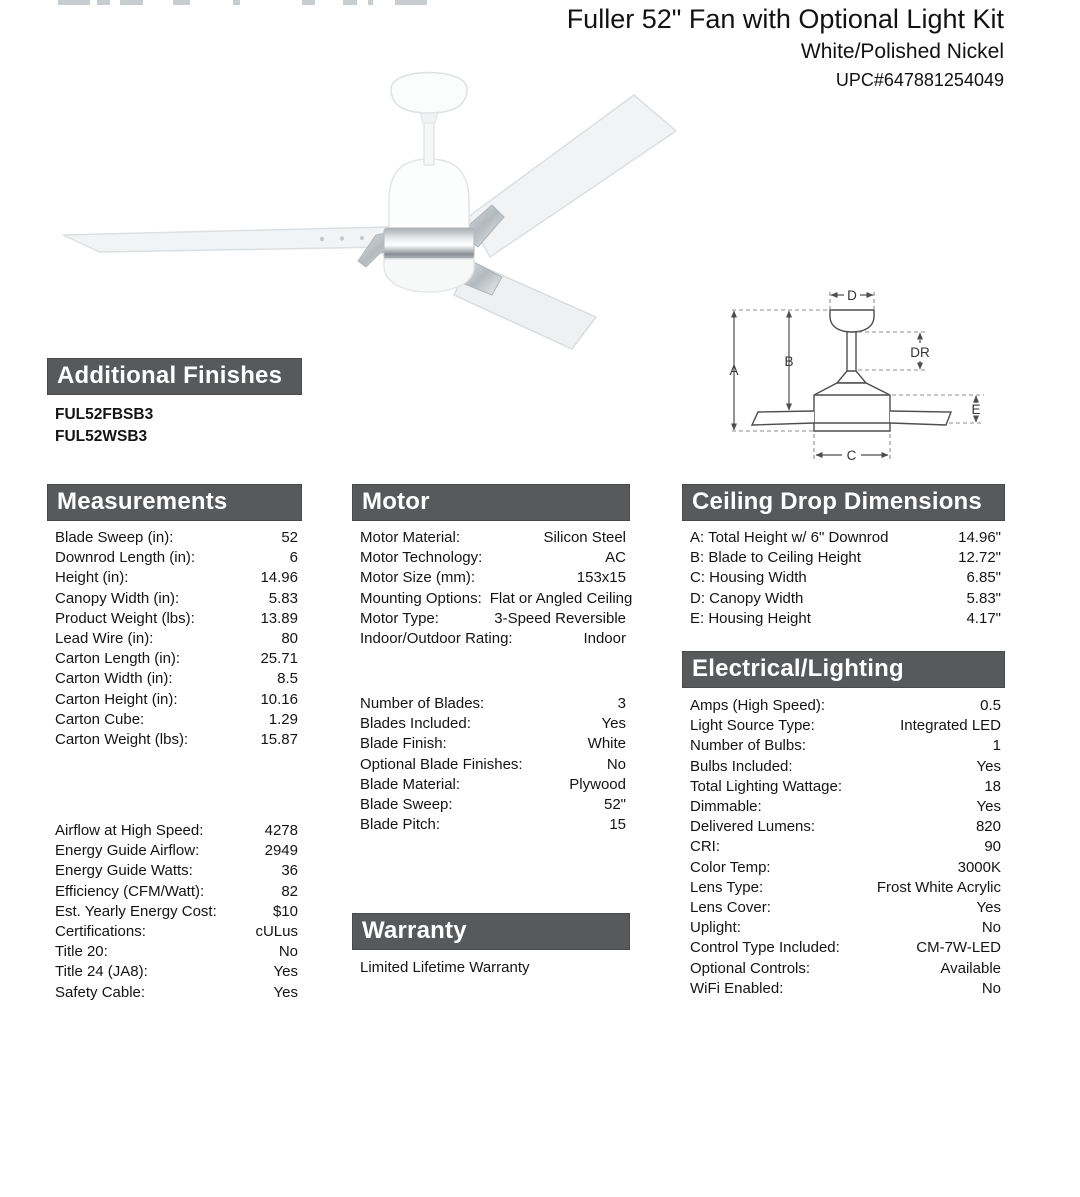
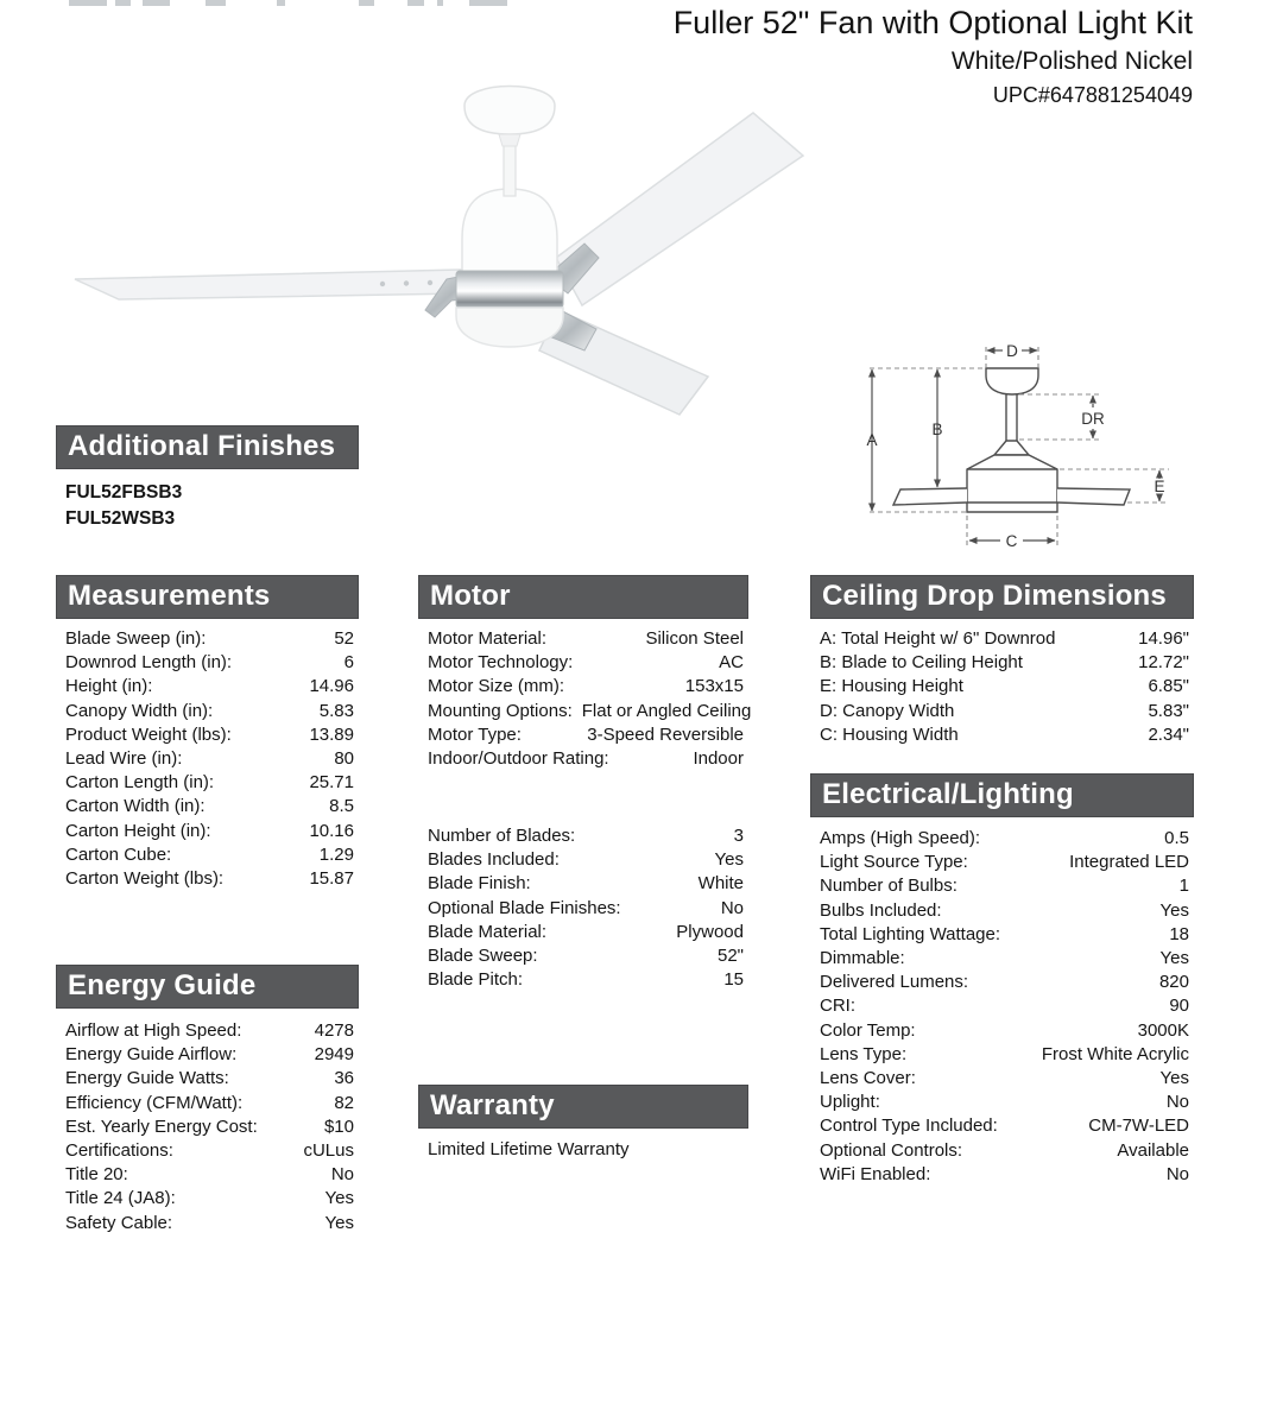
  Fuller 52" Fan with Optional Light Kit
  White/Polished Nickel
  UPC#647881254049
  D
  A
  B
  DR
  E
  C
  Additional Finishes
  FUL52FBSB3
  FUL52WSB3
  Measurements
  Blade Sweep (in):
  52
  Downrod Length (in):
  6
  Height (in):
  14.96
  Canopy Width (in):
  5.83
  Product Weight (lbs):
  13.89
  Lead Wire (in):
  80
  Carton Length (in):
  25.71
  Carton Width (in):
  8.5
  Carton Height (in):
  10.16
  Carton Cube:
  1.29
  Carton Weight (lbs):
  15.87
+ Energy Guide
  Airflow at High Speed:
  4278
  Energy Guide Airflow:
  2949
  Energy Guide Watts:
  36
  Efficiency (CFM/Watt):
  82
  Est. Yearly Energy Cost:
  $10
  Certifications:
  cULus
  Title 20:
  No
  Title 24 (JA8):
  Yes
  Safety Cable:
  Yes
  Motor
  Motor Material:
  Silicon Steel
  Motor Technology:
  AC
  Motor Size (mm):
  153x15
  Mounting Options:
  Flat or Angled Ceiling
  Motor Type:
  3-Speed Reversible
  Indoor/Outdoor Rating:
  Indoor
  Number of Blades:
  3
  Blades Included:
  Yes
  Blade Finish:
  White
  Optional Blade Finishes:
  No
  Blade Material:
  Plywood
  Blade Sweep:
  52"
  Blade Pitch:
  15
  Warranty
  Limited Lifetime Warranty
  Ceiling Drop Dimensions
  A: Total Height w/ 6" Downrod
  14.96"
  B: Blade to Ceiling Height
  12.72"
- C: Housing Width
+ E: Housing Height
  6.85"
  D: Canopy Width
  5.83"
- E: Housing Height
+ C: Housing Width
- 4.17"
+ 2.34"
  Electrical/Lighting
  Amps (High Speed):
  0.5
  Light Source Type:
  Integrated LED
  Number of Bulbs:
  1
  Bulbs Included:
  Yes
  Total Lighting Wattage:
  18
  Dimmable:
  Yes
  Delivered Lumens:
  820
  CRI:
  90
  Color Temp:
  3000K
  Lens Type:
  Frost White Acrylic
  Lens Cover:
  Yes
  Uplight:
  No
  Control Type Included:
  CM-7W-LED
  Optional Controls:
  Available
  WiFi Enabled:
  No
